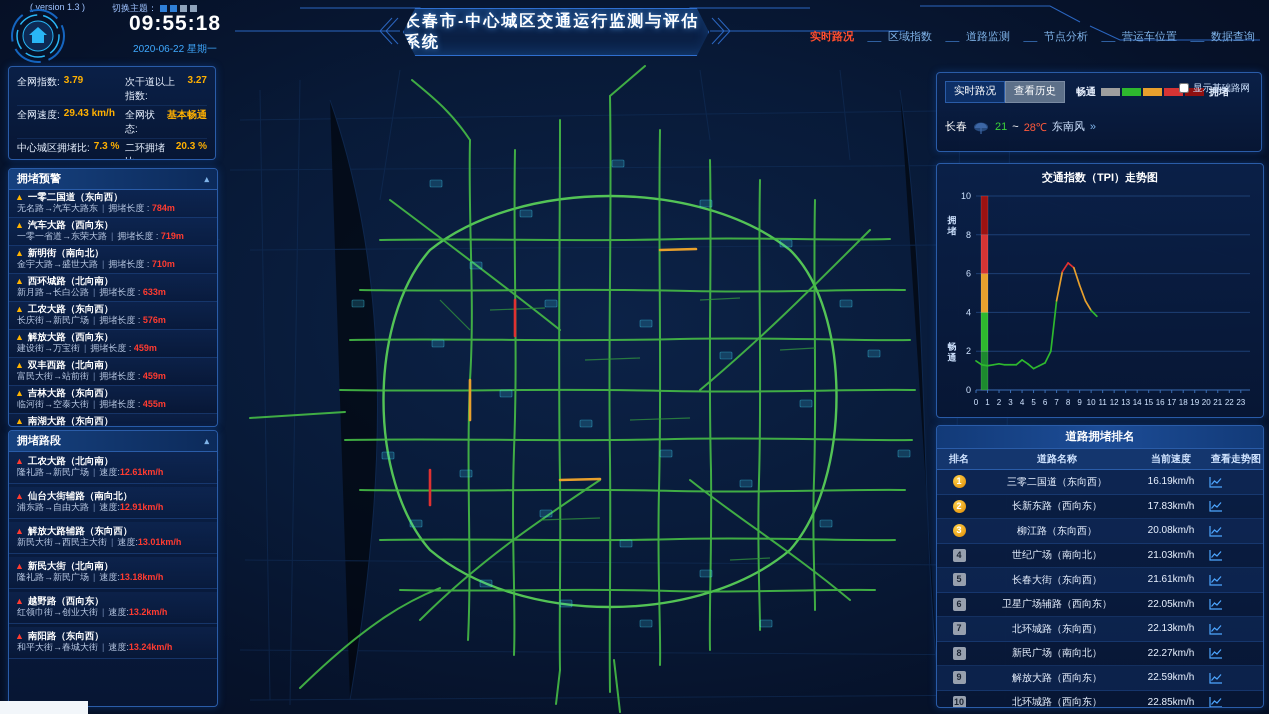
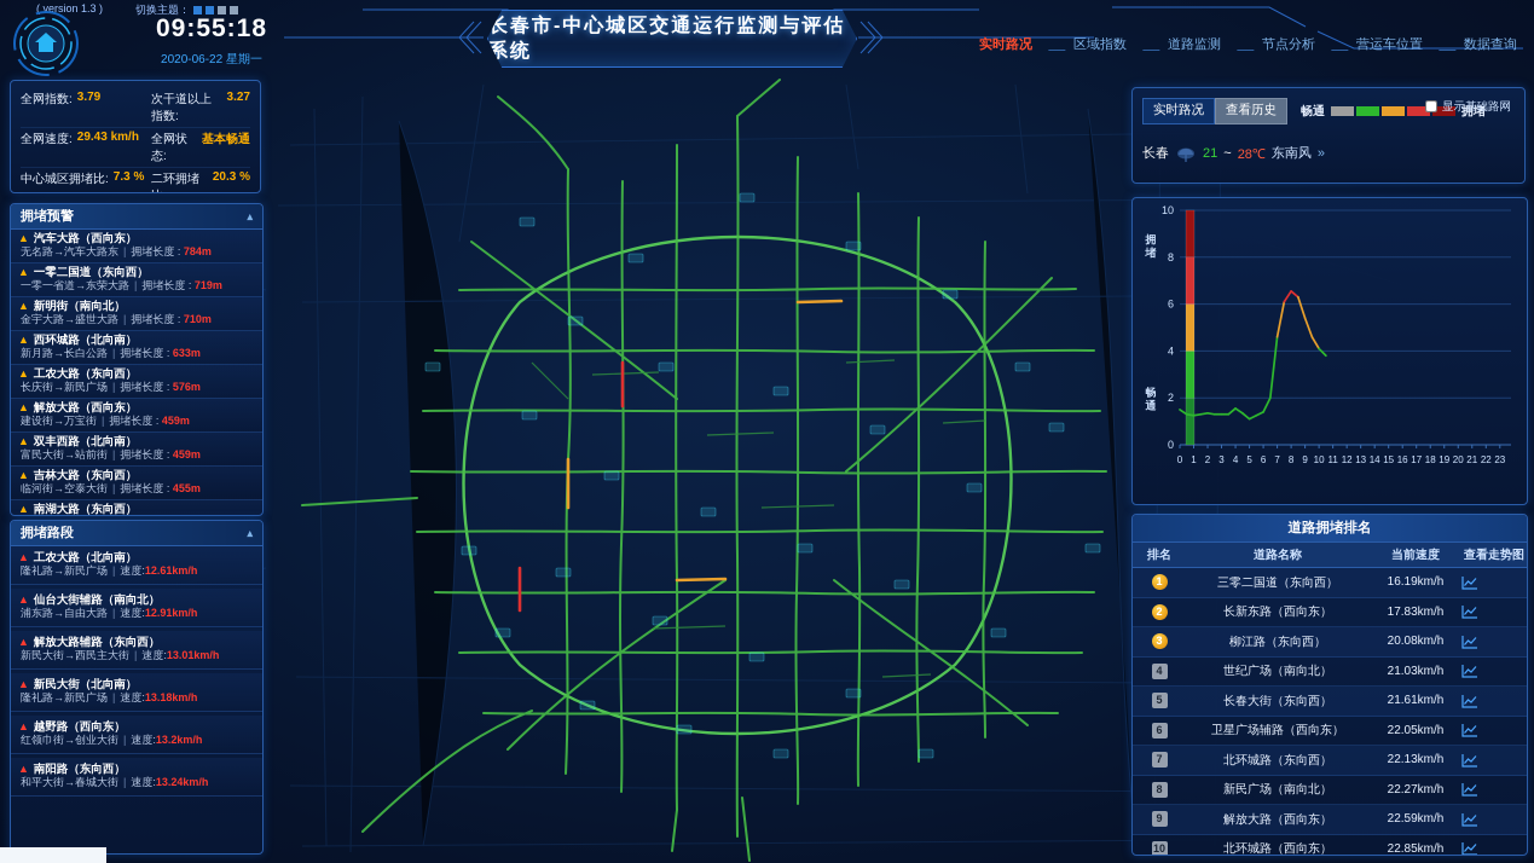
  ( version 1.3 )
  切换主题：
  09:55:18
  2020-06-22 星期一
  长春市-中心城区交通运行监测与评估系统
  实时路况
  区域指数
  道路监测
  节点分析
  营运车位置
  数据查询
  全网指数:
  3.79
  次干道以上指数:
  3.27
  全网速度:
  29.43 km/h
  全网状态:
  基本畅通
  中心城区拥堵比:
  7.3 %
  20.3 %
  拥堵预警
  ▴
  ▲
- 一零二国道（东向西）
+ 汽车大路（西向东）
  无名路→汽车大路东 | 拥堵长度 : 784m
  ▲
- 汽车大路（西向东）
+ 一零二国道（东向西）
  一零一省道→东荣大路 | 拥堵长度 : 719m
  ▲
  新明街（南向北）
  金宇大路→盛世大路 | 拥堵长度 : 710m
  ▲
  西环城路（北向南）
  新月路→长白公路 | 拥堵长度 : 633m
  ▲
  工农大路（东向西）
  长庆街→新民广场 | 拥堵长度 : 576m
  ▲
  解放大路（西向东）
  建设街→万宝街 | 拥堵长度 : 459m
  ▲
  双丰西路（北向南）
  富民大街→站前街 | 拥堵长度 : 459m
  ▲
  吉林大路（东向西）
  临河街→空泰大街 | 拥堵长度 : 455m
  ▲
  南湖大路（东向西）
  拥堵路段
  ▴
  ▲
  工农大路（北向南）
  隆礼路→新民广场 | 速度:12.61km/h
  ▲
  仙台大街辅路（南向北）
  浦东路→自由大路 | 速度:12.91km/h
  ▲
  解放大路辅路（东向西）
  新民大街→西民主大街 | 速度:13.01km/h
  ▲
  新民大街（北向南）
  隆礼路→新民广场 | 速度:13.18km/h
  ▲
  越野路（西向东）
  红领巾街→创业大街 | 速度:13.2km/h
  ▲
  南阳路（东向西）
  和平大街→春城大街 | 速度:13.24km/h
  实时路况
  查看历史
  畅通
  拥堵
  显示基础路网
  长春
  21
  ~
  28℃
  东南风
  »
- 交通指数（TPI）走势图
  0
  2
  4
  6
  8
  10
  0
  1
  2
  3
  4
  5
  6
  7
  8
  9
  10
  11
  12
  13
  14
  15
  16
  17
  18
  19
  20
  21
  22
  23
  拥
  堵
  畅
  通
  道路拥堵排名
  排名
  道路名称
  当前速度
  查看走势图
  1
  三零二国道（东向西）
  16.19km/h
  2
  长新东路（西向东）
  17.83km/h
  3
  柳江路（东向西）
  20.08km/h
  4
  世纪广场（南向北）
  21.03km/h
  5
  长春大街（东向西）
  21.61km/h
  6
  卫星广场辅路（西向东）
  22.05km/h
  7
  北环城路（东向西）
  22.13km/h
  8
  新民广场（南向北）
  22.27km/h
  9
  解放大路（西向东）
  22.59km/h
  10
  北环城路（西向东）
  22.85km/h
